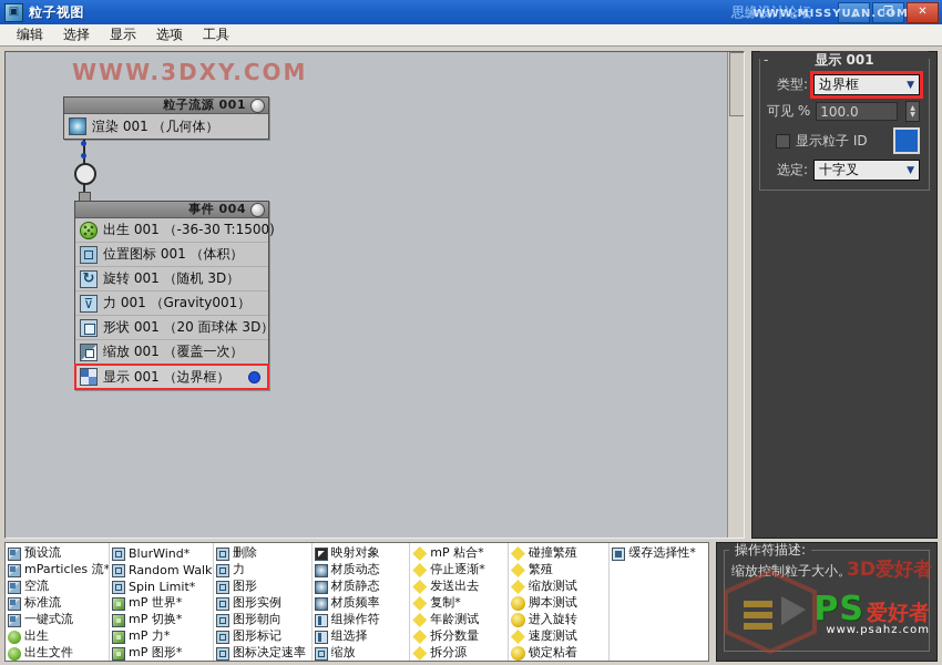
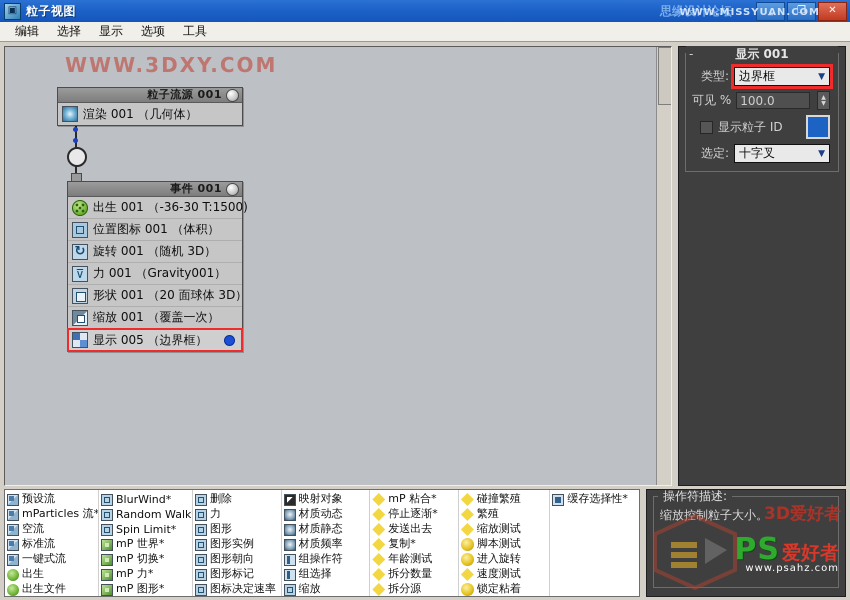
  ▣
  粒子视图
  _
  ❐
  ✕
  思缘设计论坛
  WWW.MISSYUAN.COM
  编辑
  选择
  显示
  选项
  工具
  WWW.3DXY.COM
  粒子流源 001
  渲染 001 （几何体）
- 事件 004
+ 事件 001
  出生 001 （-36-30 T:1500)
  位置图标 001 （体积）
  ↻
  旋转 001 （随机 3D）
  ⊽
  力 001 （Gravity001）
  形状 001 （20 面球体 3D）
  缩放 001 （覆盖一次）
- 显示 001 （边界框）
+ 显示 005 （边界框）
  -
  显示 001
  类型:
  边界框
  ▼
  可见 %
  100.0
  显示粒子 ID
  选定:
  十字叉
  ▼
  预设流
  mParticles 流*
  空流
  标准流
  一键式流
  出生
  出生文件
  BlurWind*
  Random Walk
  Spin Limit*
  mP 世界*
  mP 切换*
  mP 力*
  mP 图形*
  删除
  力
  图形
  图形实例
  图形朝向
  图形标记
  图标决定速率
  映射对象
  材质动态
  材质静态
  材质频率
  组操作符
  组选择
  缩放
  mP 粘合*
  停止逐渐*
  发送出去
  复制*
  年龄测试
  拆分数量
  拆分源
  碰撞繁殖
  繁殖
  缩放测试
  脚本测试
  进入旋转
  速度测试
  锁定粘着
  缓存选择性*
  操作符描述:
  缩放控制粒子大小。
  3D爱好者
  PS爱好者
  www.psahz.com
